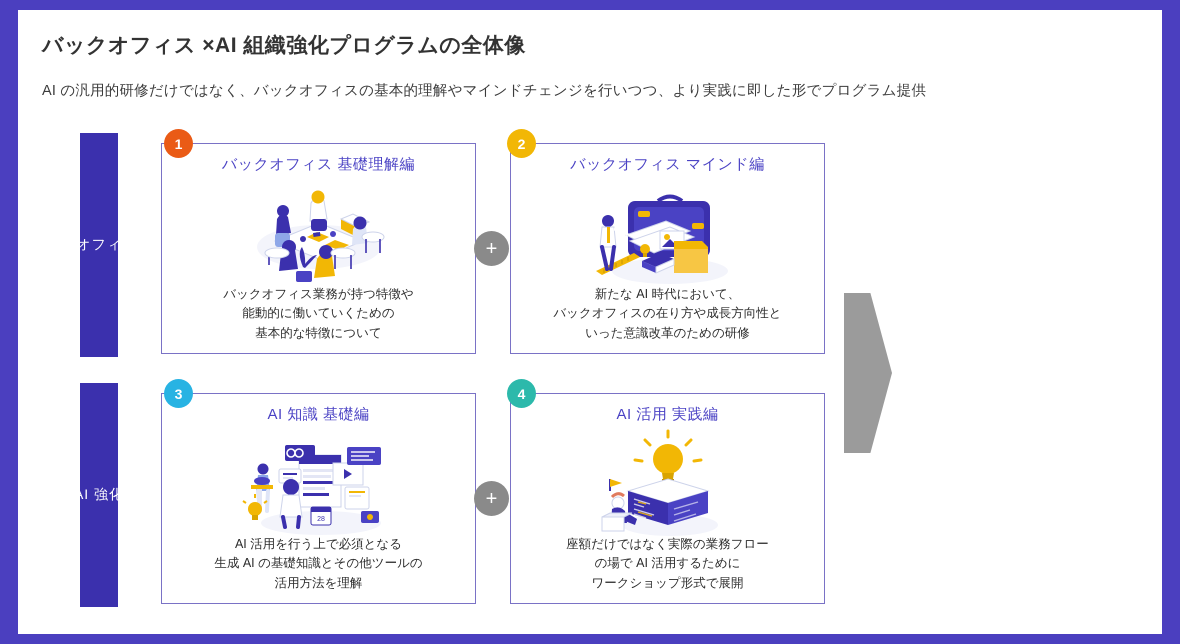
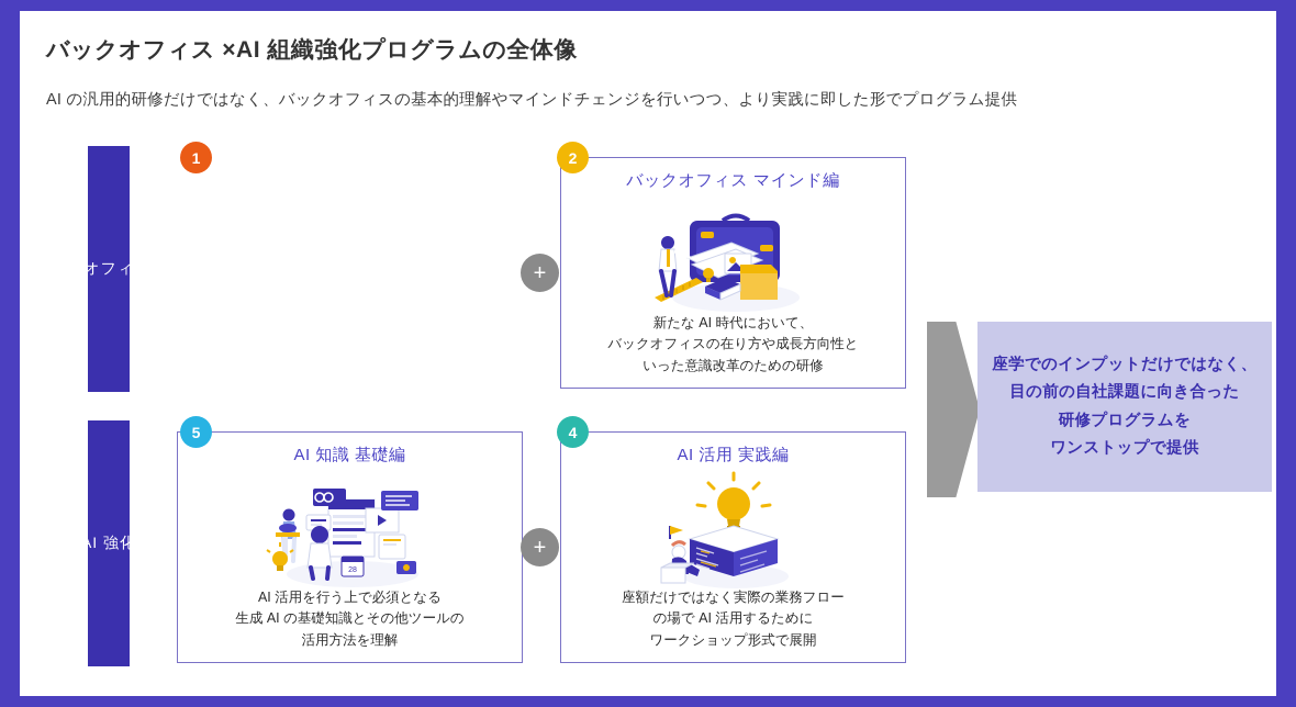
  バックオフィス ×AI 組織強化プログラムの全体像
  AI の汎用的研修だけではなく、バックオフィスの基本的理解やマインドチェンジを行いつつ、より実践に即した形でプログラム提供
  AI 強化
  1
  2
- 3
+ 5
  4
- バックオフィス 基礎理解編
- バックオフィス業務が持つ特徴や
- 能動的に働いていくための
- 基本的な特徴について
  バックオフィス マインド編
  新たな AI 時代において、
  バックオフィスの在り方や成長方向性と
  いった意識改革のための研修
  AI 知識 基礎編
  AI 活用を行う上で必須となる
  生成 AI の基礎知識とその他ツールの
  活用方法を理解
  AI 活用 実践編
  座額だけではなく実際の業務フロー
  の場で AI 活用するために
  ワークショップ形式で展開
  +
  +
+ 座学でのインプットだけではなく、
+ 目の前の自社課題に向き合った
+ 研修プログラムを
+ ワンストップで提供
